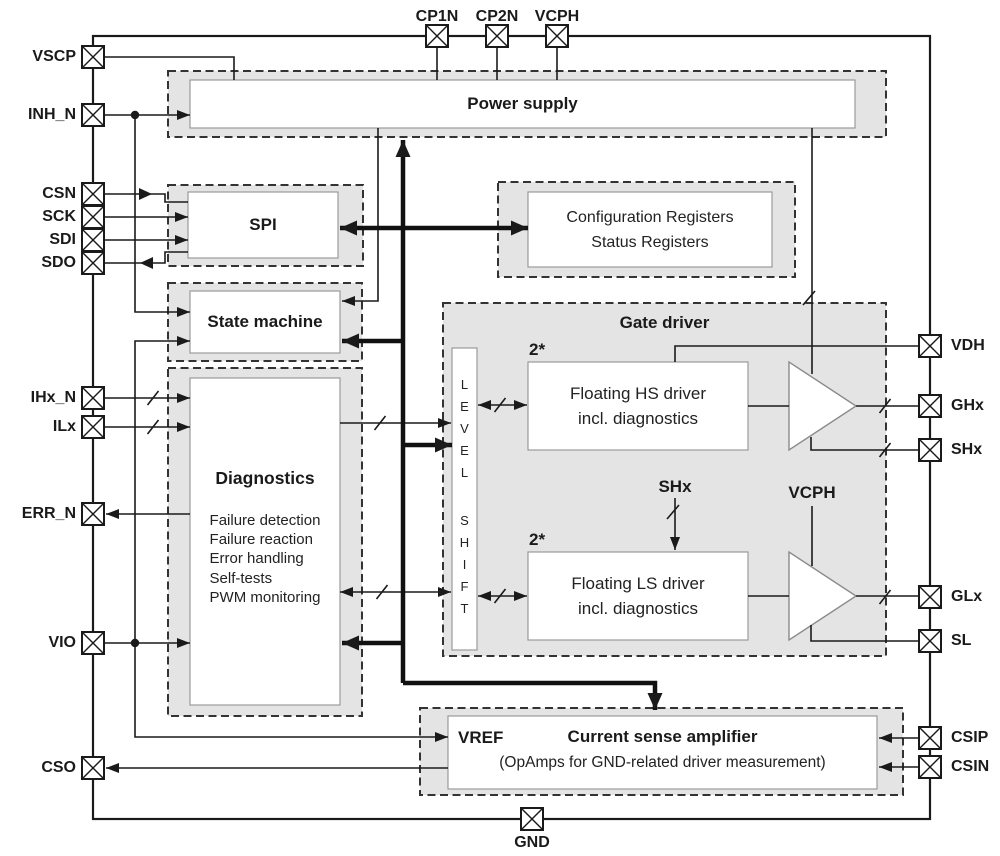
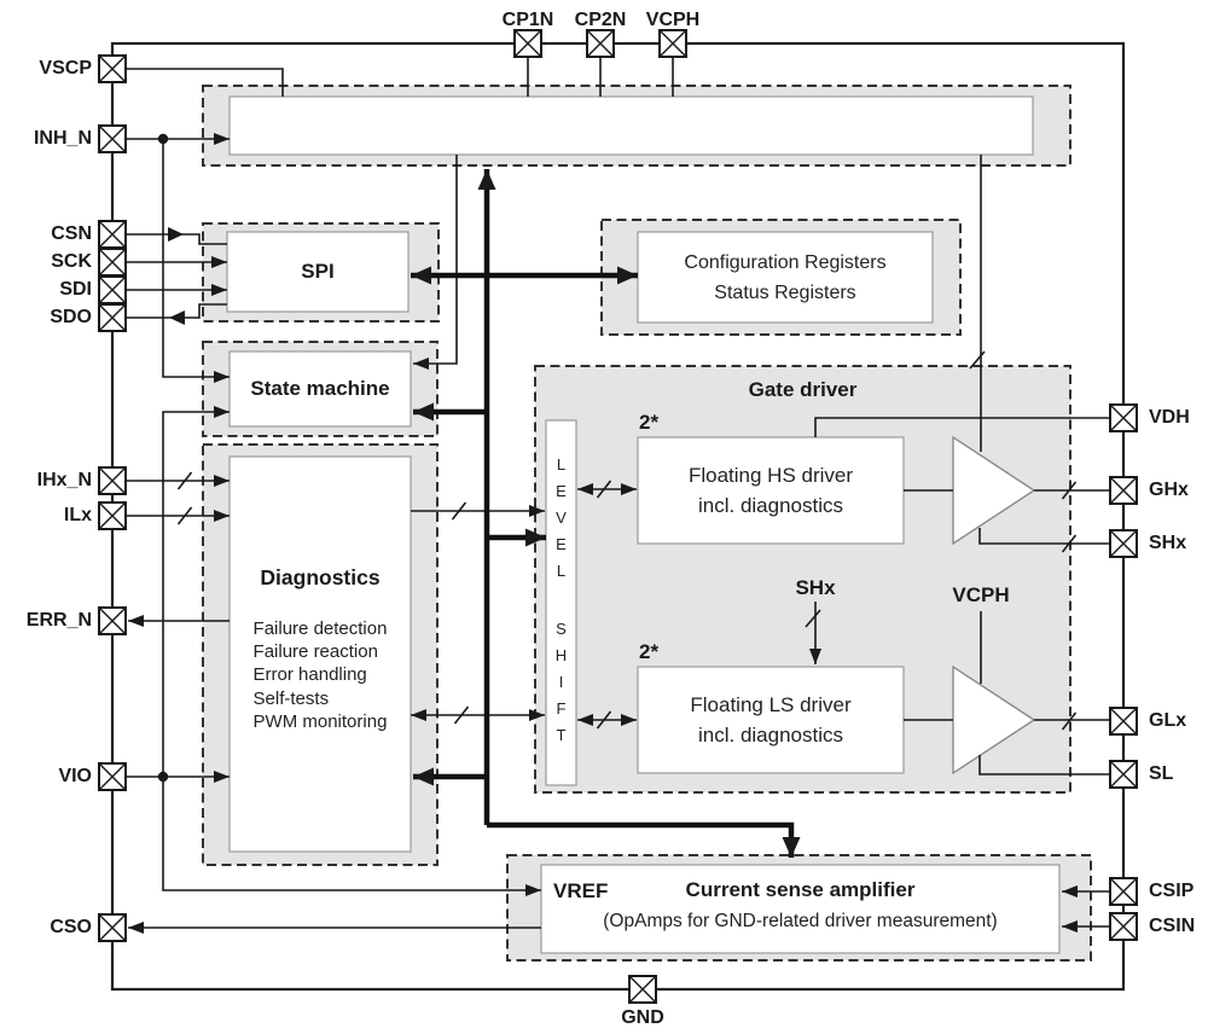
  CP1N
  CP2N
  VCPH
  VSCP
  INH_N
  CSN
  SCK
  SDI
  SDO
  IHx_N
  ILx
  ERR_N
  VIO
  CSO
  VDH
  GHx
  SHx
  GLx
  SL
  CSIP
  CSIN
  GND
- Power supply
  SPI
  Configuration Registers
  Status Registers
  State machine
  Diagnostics
  Failure detection
  Failure reaction
  Error handling
  Self-tests
  PWM monitoring
  Gate driver
  L
  E
  V
  E
  L
  S
  H
  I
  F
  T
  2*
  Floating HS driver
  incl. diagnostics
  2*
  Floating LS driver
  incl. diagnostics
  SHx
  VCPH
  VREF
  Current sense amplifier
  (OpAmps for GND-related driver measurement)
